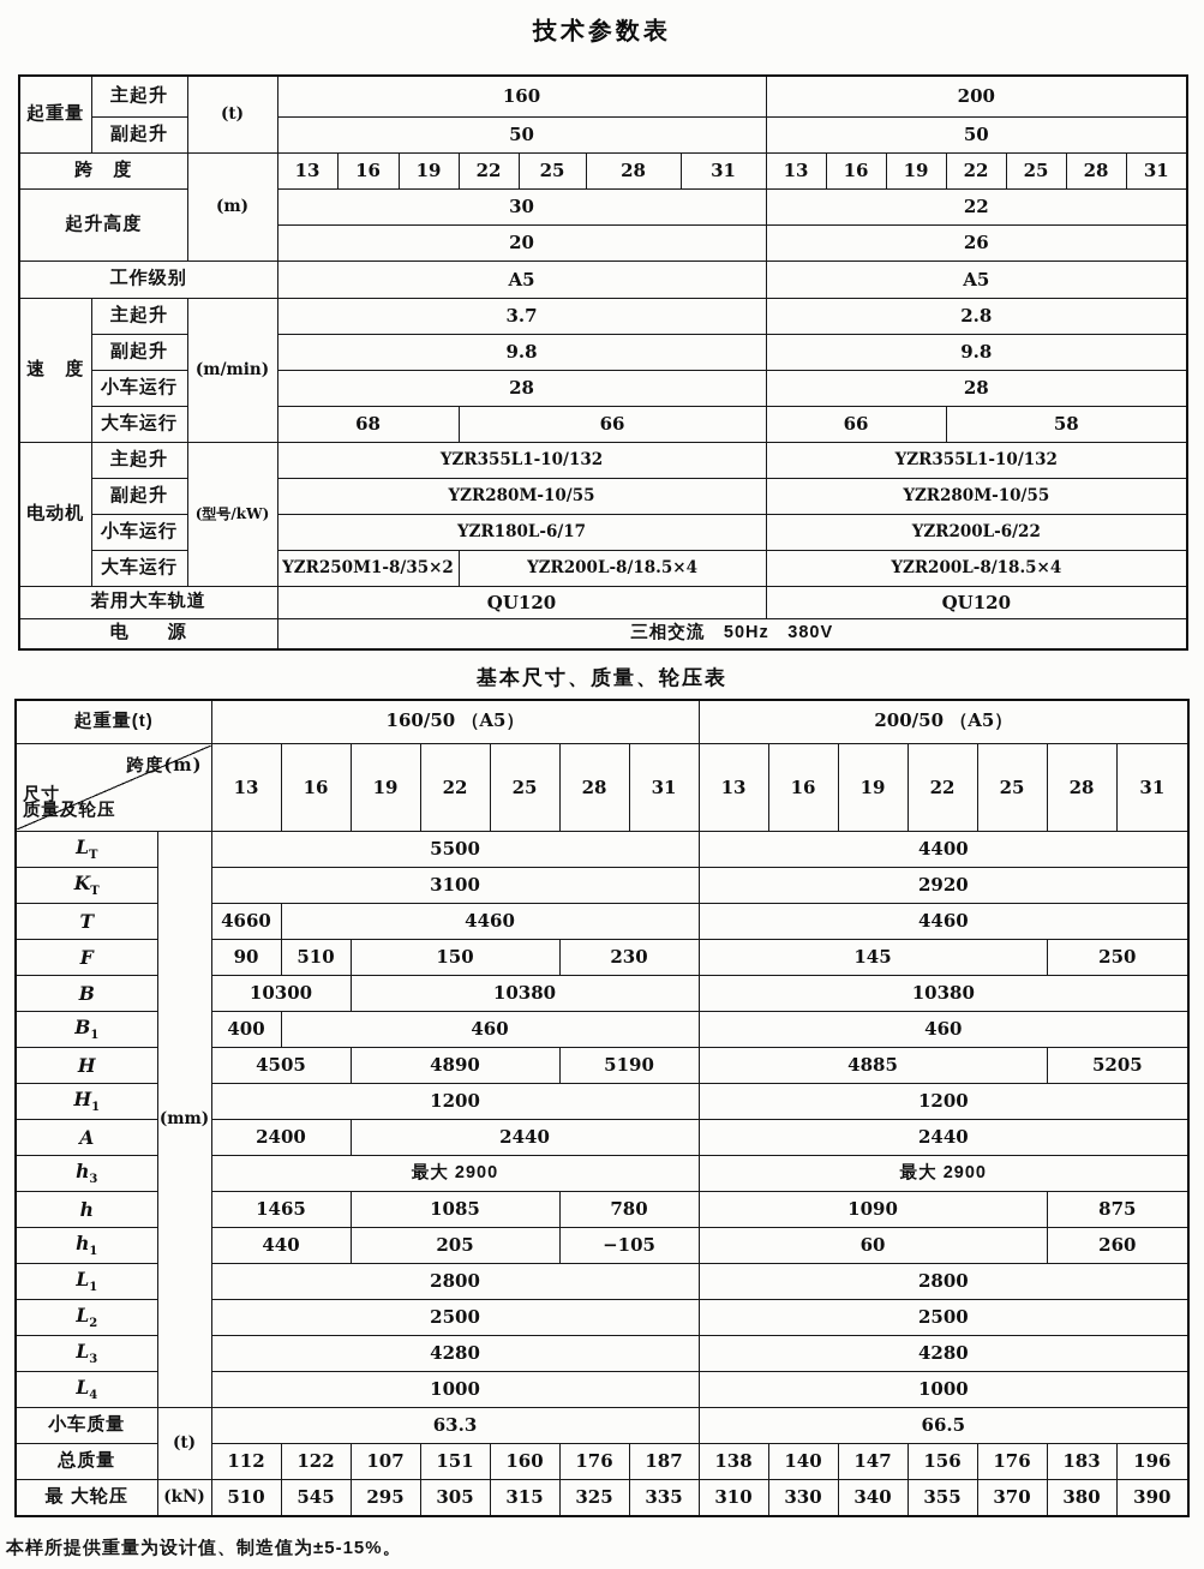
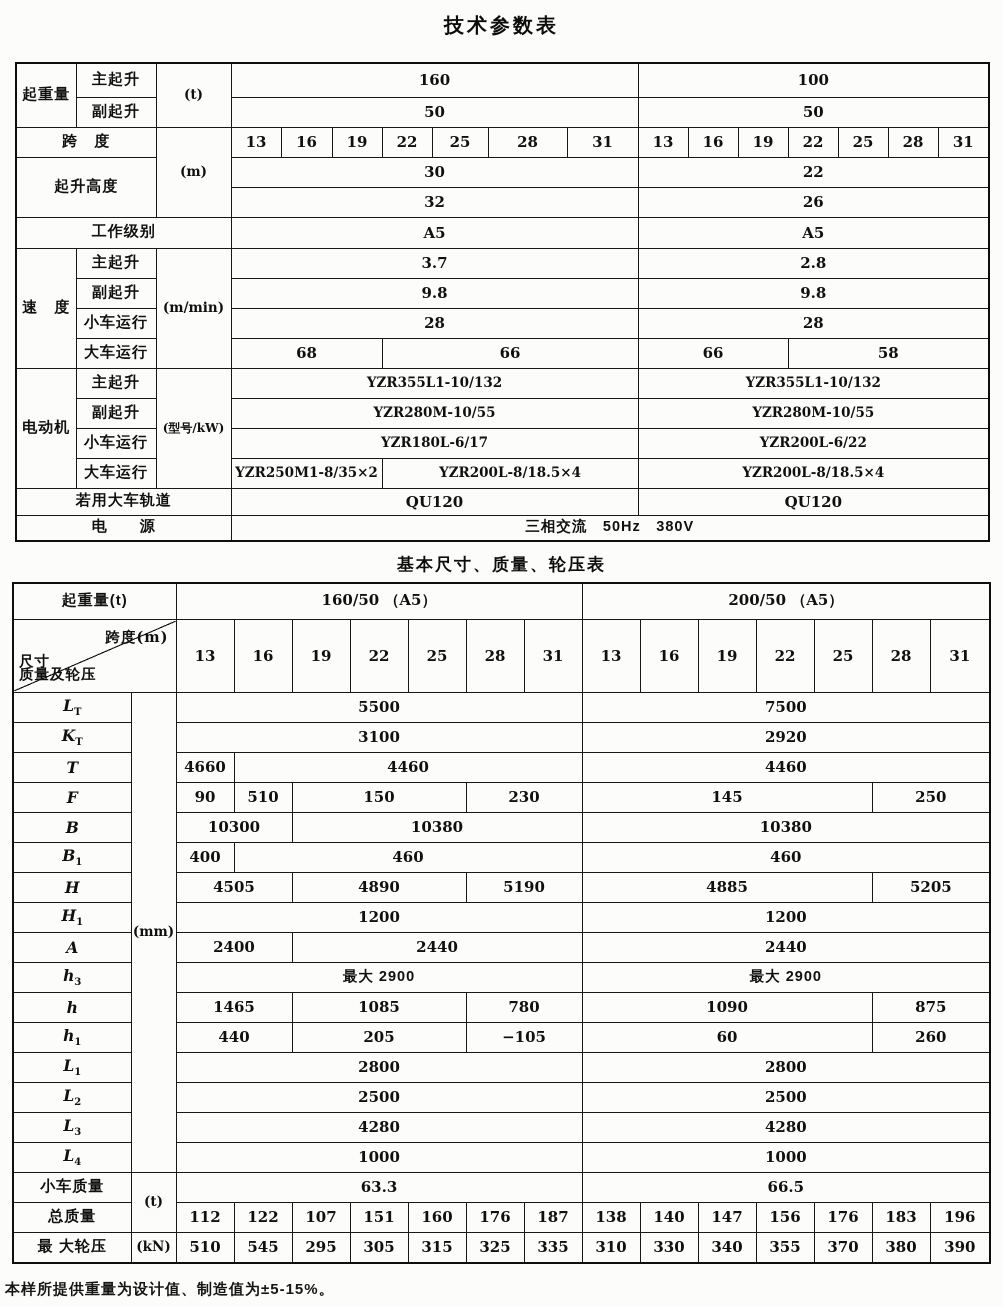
  技术参数表
- 起重量	主起升	(t)	160	200
+ 起重量	主起升	(t)	160	100
  副起升	50	50
  跨 度	(m)	13	16	19	22	25	28	31	13	16	19	22	25	28	31
  起升高度	30	22
- 20	26
+ 32	26
  工作级别	A5	A5
  速 度	主起升	(m/min)	3.7	2.8
  副起升	9.8	9.8
  小车运行	28	28
  大车运行	68	66	66	58
  电动机	主起升	(型号/kW)	YZR355L1-10/132	YZR355L1-10/132
  副起升	YZR280M-10/55	YZR280M-10/55
  小车运行	YZR180L-6/17	YZR200L-6/22
  大车运行	YZR250M1-8/35×2	YZR200L-8/18.5×4	YZR200L-8/18.5×4
  若用大车轨道	QU120	QU120
  电 源	三相交流 50Hz 380V
  基本尺寸、质量、轮压表
  起重量(t)	160/50 （A5）	200/50 （A5）
  跨度(m)尺寸质量及轮压	13	16	19	22	25	28	31	13	16	19	22	25	28	31
- LT	(mm)	5500	4400
+ LT	(mm)	5500	7500
  KT	3100	2920
  T	4660	4460	4460
  F	90	510	150	230	145	250
  B	10300	10380	10380
  B1	400	460	460
  H	4505	4890	5190	4885	5205
  H1	1200	1200
  A	2400	2440	2440
  h3	最大 2900	最大 2900
  h	1465	1085	780	1090	875
  h1	440	205	−105	60	260
  L1	2800	2800
  L2	2500	2500
  L3	4280	4280
  L4	1000	1000
  小车质量	(t)	63.3	66.5
  总质量	112	122	107	151	160	176	187	138	140	147	156	176	183	196
  最 大轮压	(kN)	510	545	295	305	315	325	335	310	330	340	355	370	380	390
  本样所提供重量为设计值、制造值为±5-15%。
